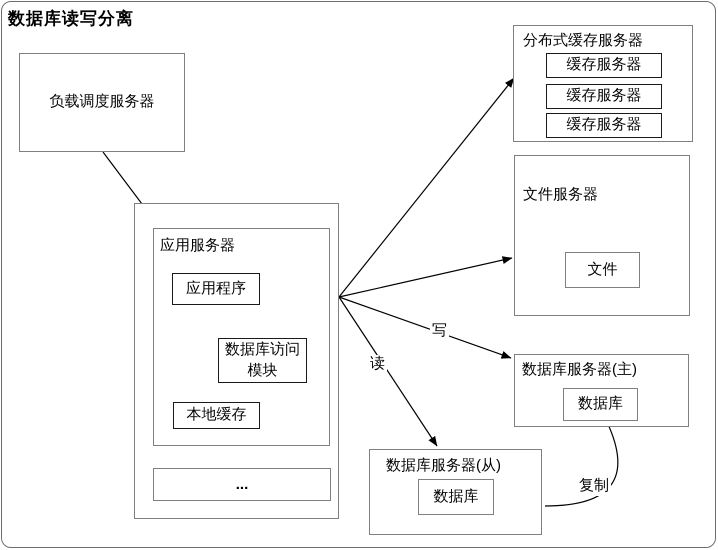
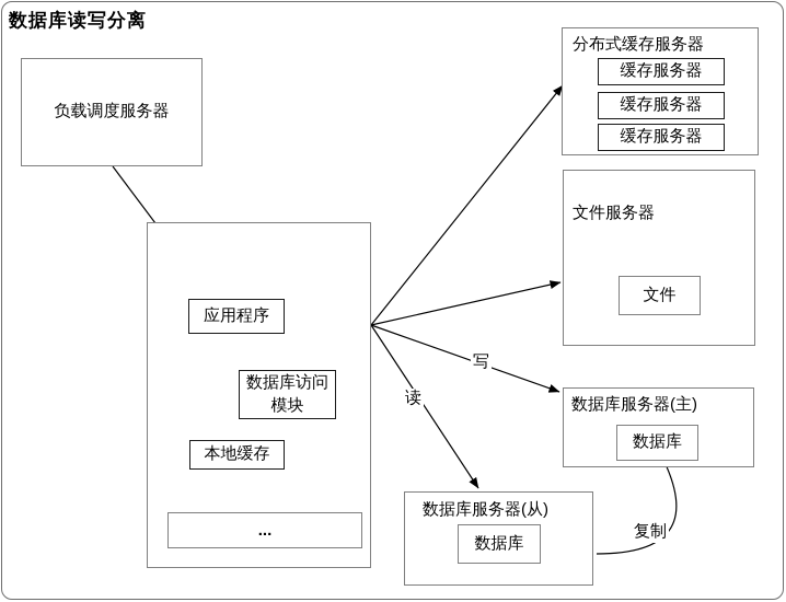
  数据库读写分离
  负载调度服务器
- 应用服务器
  应用程序
  数据库访问
  模块
  本地缓存
  ...
  分布式缓存服务器
  缓存服务器
  缓存服务器
  缓存服务器
  文件服务器
  文件
  数据库服务器(主)
  数据库
  数据库服务器(从)
  数据库
  写
  读
  复制
